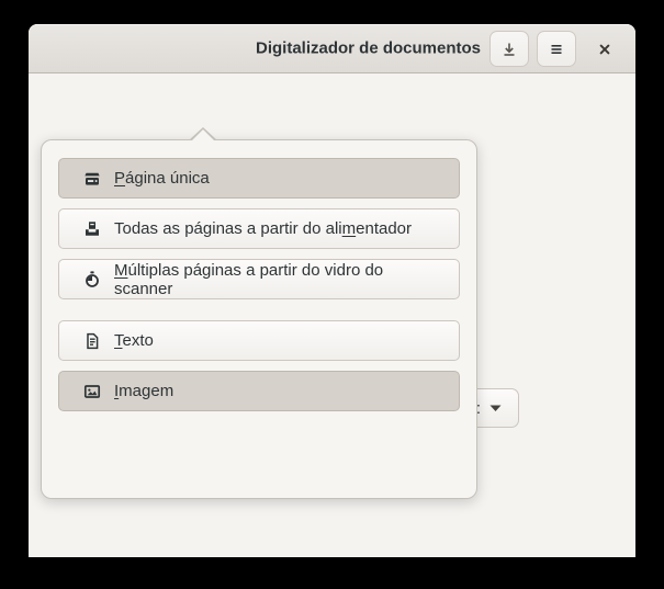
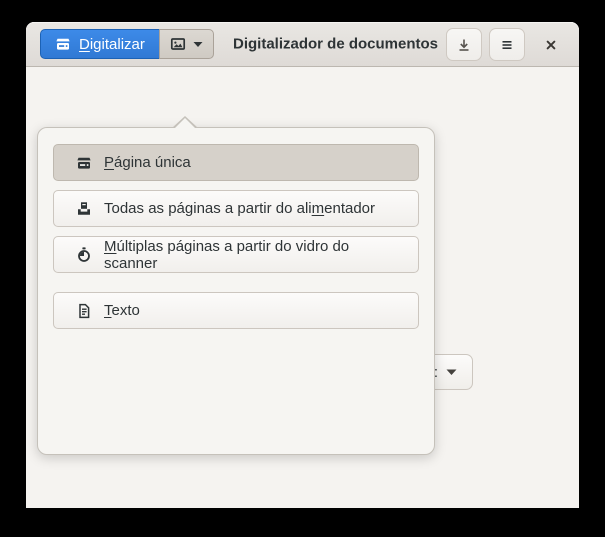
+ Digitalizar
  Digitalizador de documentos
  :
  Página única
  Todas as páginas a partir do alimentador
  Múltiplas páginas a partir do vidro do scanner
  Texto
- Imagem
